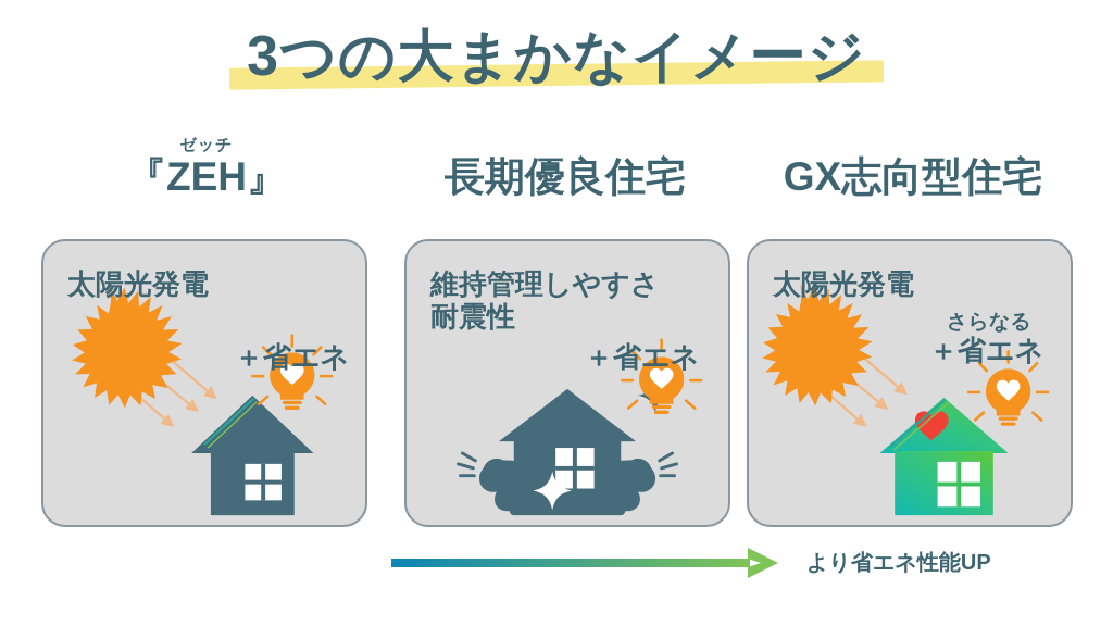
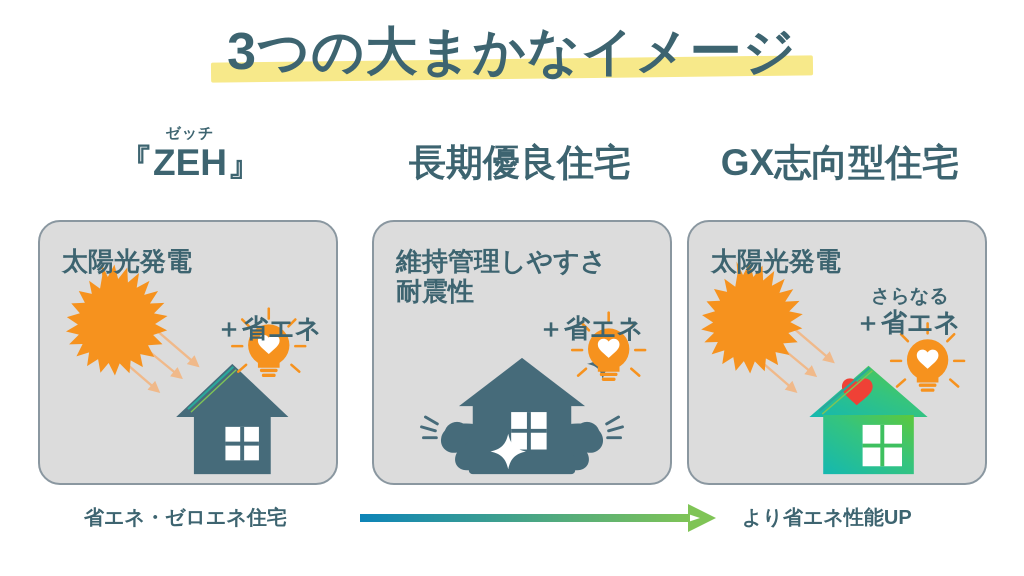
  3つの大まかなイメージ
  ゼッチ
  『ZEH』
  長期優良住宅
  GX志向型住宅
  太陽光発電
  ＋省エネ
  維持管理しやすさ
  耐震性
  ＋省エネ
  太陽光発電
  さらなる
  ＋省エネ
+ 省エネ・ゼロエネ住宅
  より省エネ性能UP
